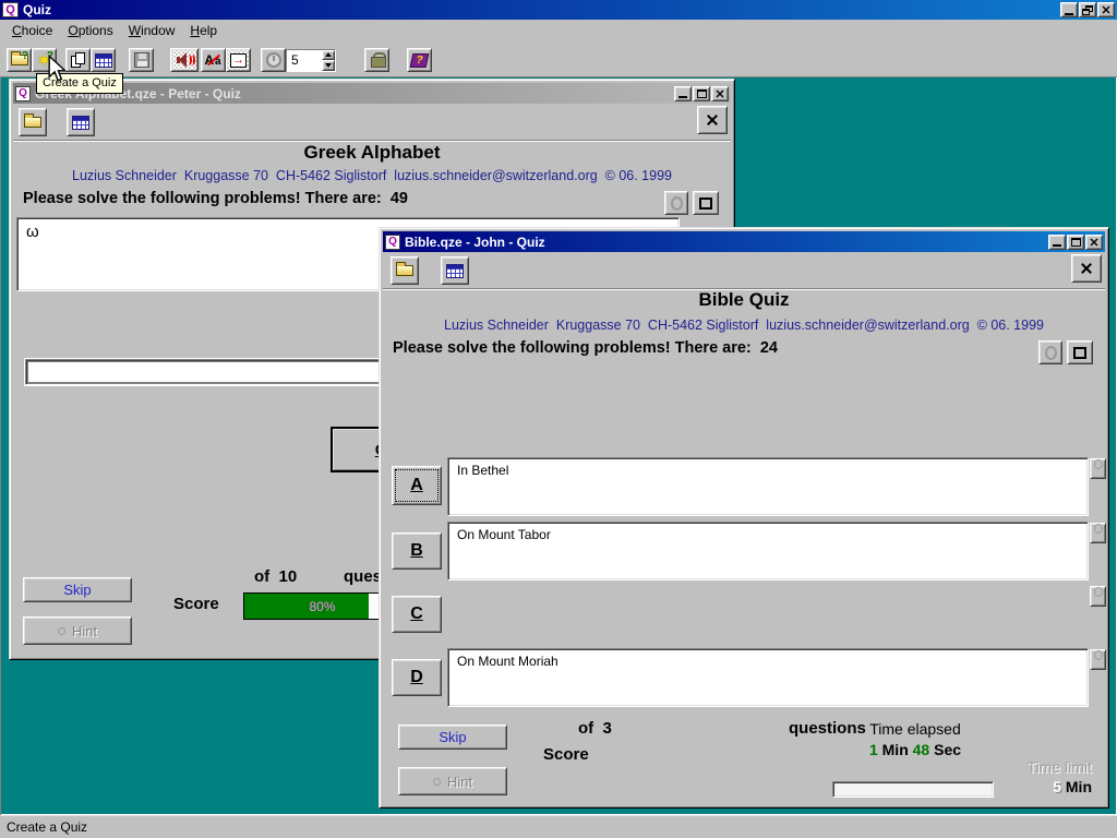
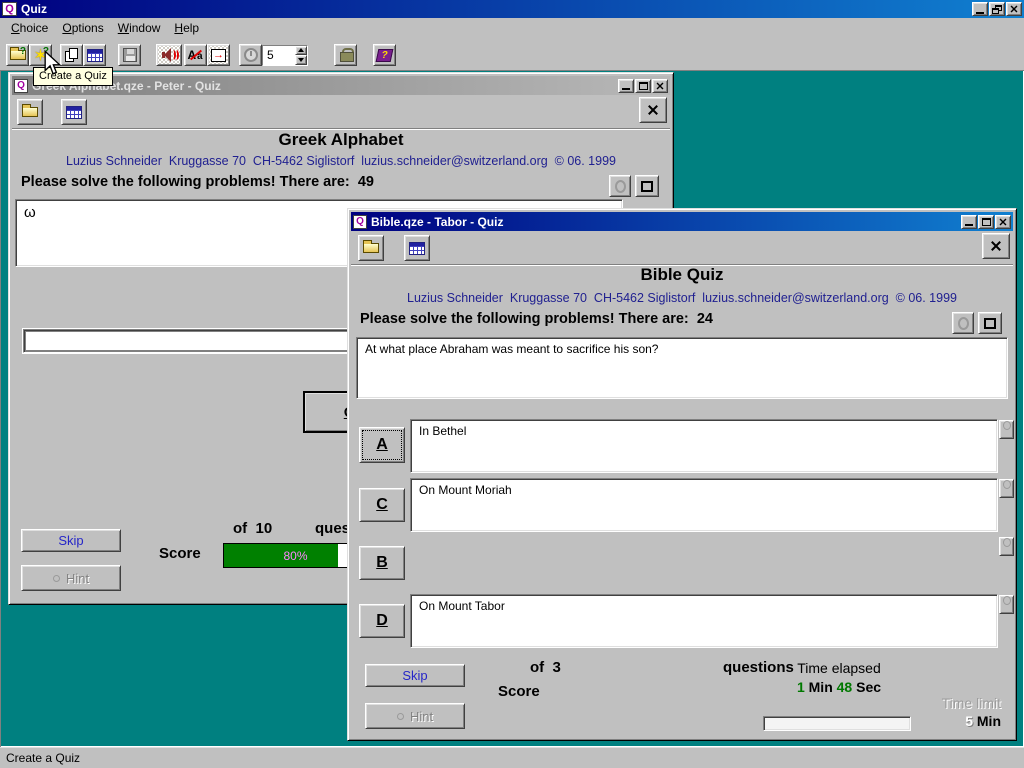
  Q
  Quiz
  Choice
  Options
  Window
  Help
  ?
  ✶
  A
  a
  →
  5
  Q
  Greek Alphabet
  Luzius Schneider Kruggasse 70 CH-5462 Siglistorf luzius.schneider@switzerland.org © 06. 1999
  Please solve the following problems! There are: 49
  ω
  of 10
  Skip
  Score
  80%
  Hint
  Q
- Bible.qze - John - Quiz
+ Bible.qze - Tabor - Quiz
  Bible Quiz
  Luzius Schneider Kruggasse 70 CH-5462 Siglistorf luzius.schneider@switzerland.org © 06. 1999
  Please solve the following problems! There are: 24
+ At what place Abraham was meant to sacrifice his son?
  A
  In Bethel
- B
+ C
- On Mount Tabor
+ On Mount Moriah
- C
+ B
  D
- On Mount Moriah
+ On Mount Tabor
  of 3
  questions
  Skip
  Score
  Hint
  Time elapsed
  1 Min 48 Sec
  Time limit
  5 Min
  Create a Quiz
  Create a Quiz
